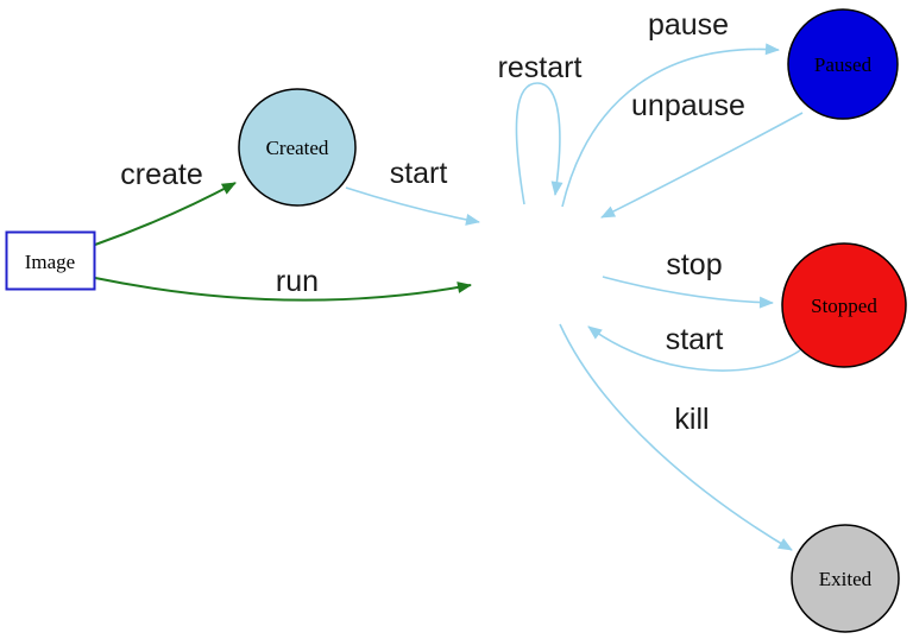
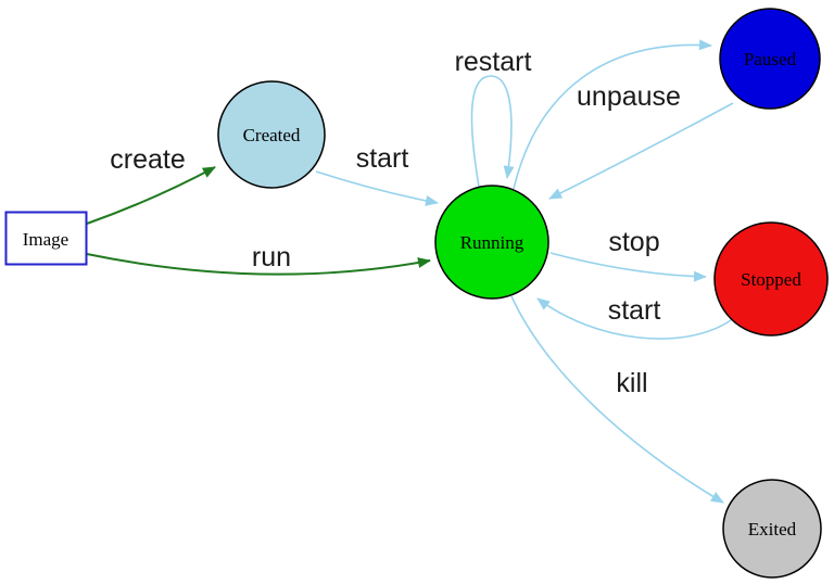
  create
  run
  start
  restart
- pause
  unpause
  stop
  start
  kill
  Image
  Created
+ Running
  Paused
  Stopped
  Exited
